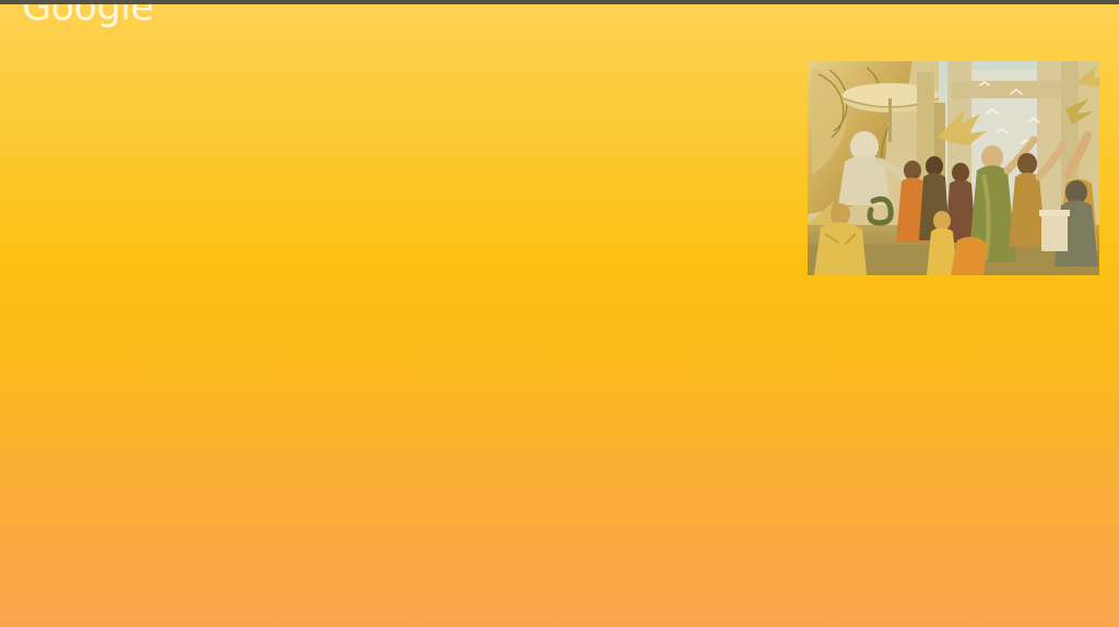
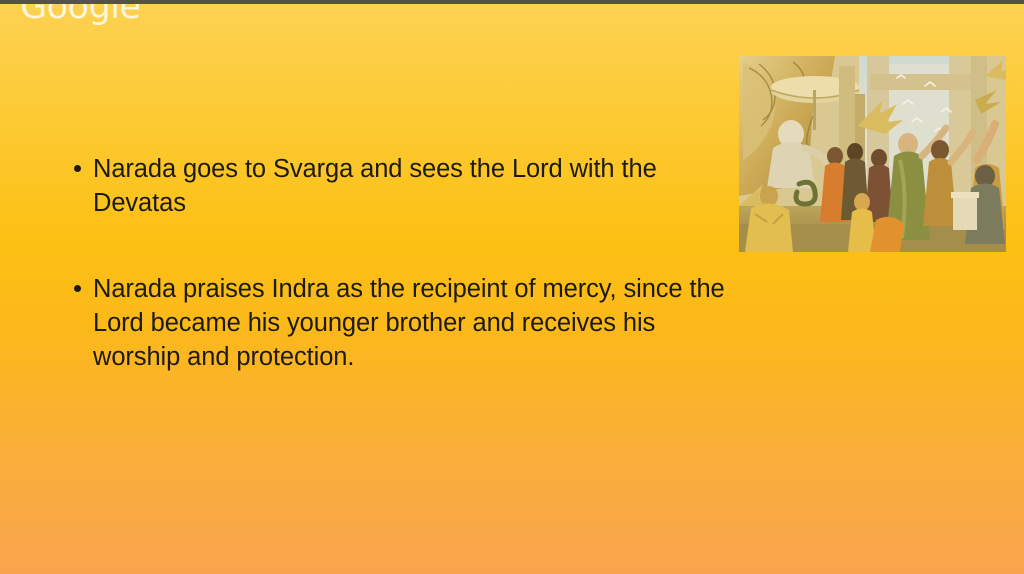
  Google
+ Narada goes to Svarga and sees the Lord with the Devatas
+ Narada praises Indra as the recipeint of mercy, since the Lord became his younger brother and receives his worship and protection.
